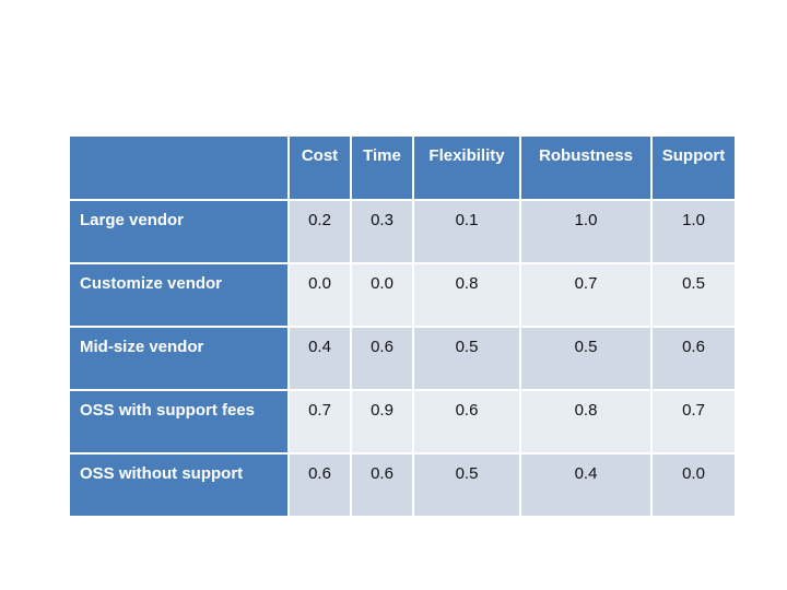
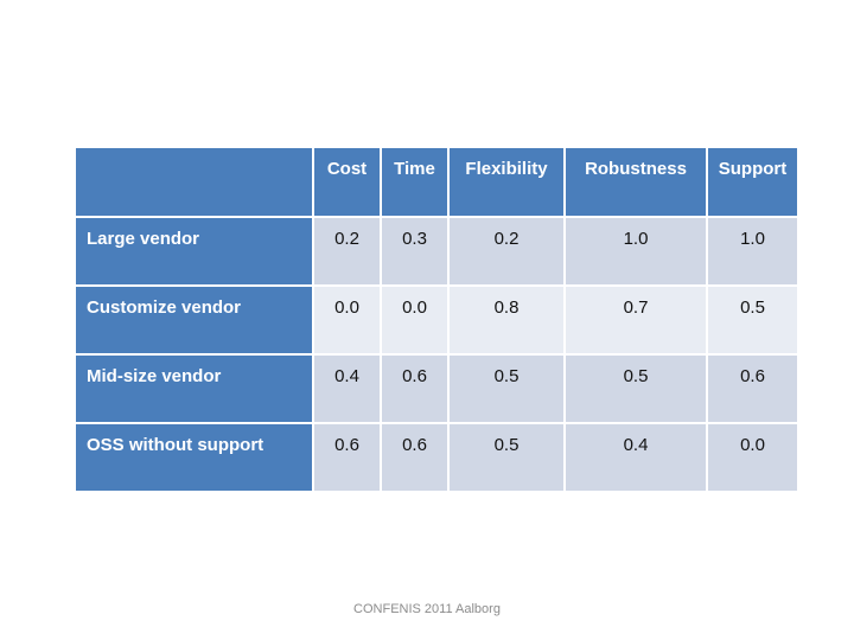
  	Cost	Time	Flexibility	Robustness	Support
- Large vendor	0.2	0.3	0.1	1.0	1.0
+ Large vendor	0.2	0.3	0.2	1.0	1.0
  Customize vendor	0.0	0.0	0.8	0.7	0.5
  Mid-size vendor	0.4	0.6	0.5	0.5	0.6
- OSS with support fees	0.7	0.9	0.6	0.8	0.7
  OSS without support	0.6	0.6	0.5	0.4	0.0
+ CONFENIS 2011 Aalborg
